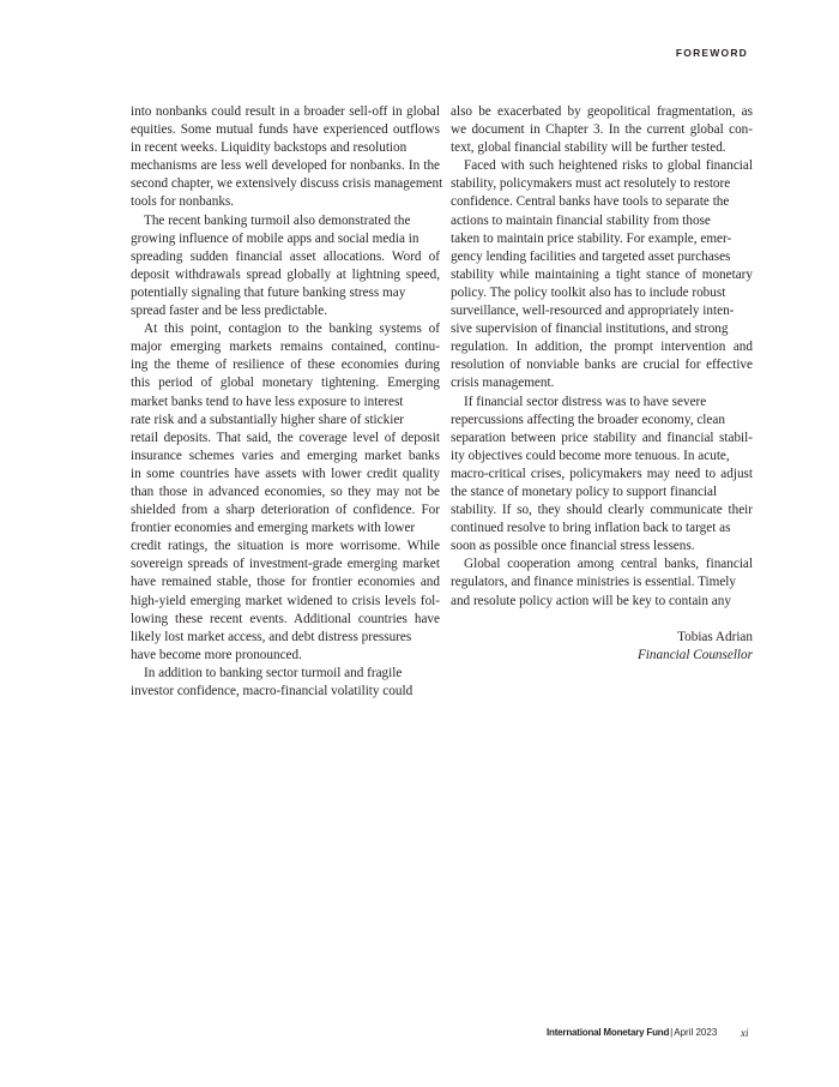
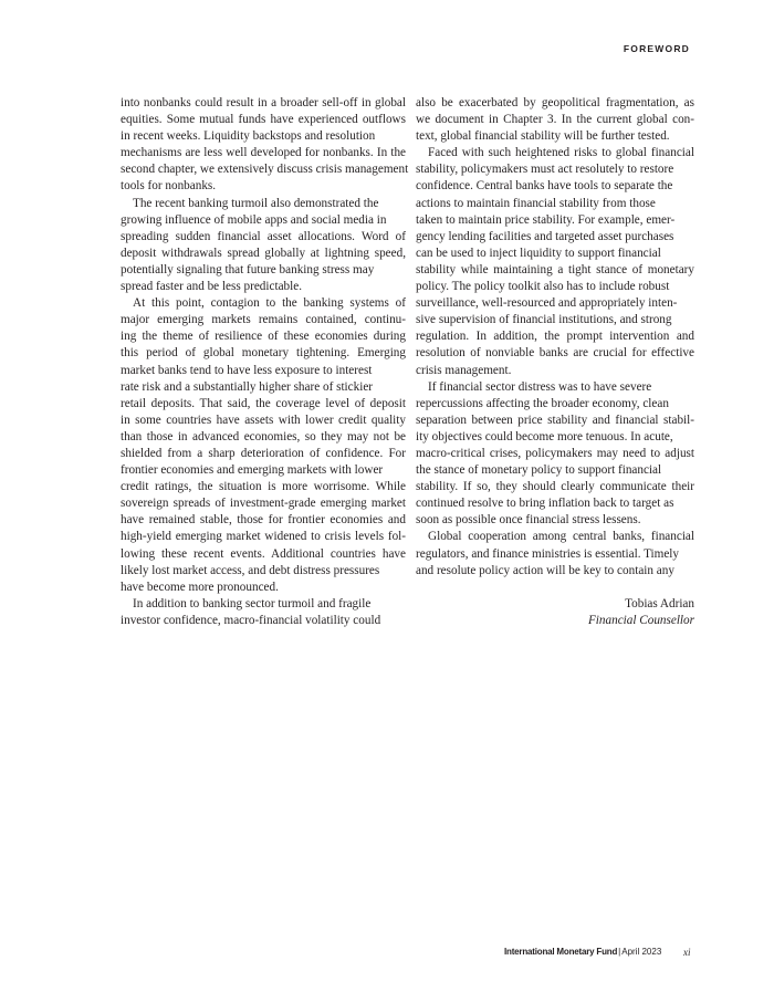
  FOREWORD
  into nonbanks could result in a broader sell-off in global
  equities. Some mutual funds have experienced outflows
  in recent weeks. Liquidity backstops and resolution
  mechanisms are less well developed for nonbanks. In the
  second chapter, we extensively discuss crisis management
  tools for nonbanks.
  The recent banking turmoil also demonstrated the
  growing influence of mobile apps and social media in
  spreading sudden financial asset allocations. Word of
  deposit withdrawals spread globally at lightning speed,
  potentially signaling that future banking stress may
  spread faster and be less predictable.
  At this point, contagion to the banking systems of
  major emerging markets remains contained, continu-
  ing the theme of resilience of these economies during
  this period of global monetary tightening. Emerging
  market banks tend to have less exposure to interest
  rate risk and a substantially higher share of stickier
  retail deposits. That said, the coverage level of deposit
- insurance schemes varies and emerging market banks
  in some countries have assets with lower credit quality
  than those in advanced economies, so they may not be
  shielded from a sharp deterioration of confidence. For
  frontier economies and emerging markets with lower
  credit ratings, the situation is more worrisome. While
  sovereign spreads of investment-grade emerging market
  have remained stable, those for frontier economies and
  high-yield emerging market widened to crisis levels fol-
  lowing these recent events. Additional countries have
  likely lost market access, and debt distress pressures
  have become more pronounced.
  In addition to banking sector turmoil and fragile
  investor confidence, macro-financial volatility could
  also be exacerbated by geopolitical fragmentation, as
  we document in Chapter 3. In the current global con-
  text, global financial stability will be further tested.
  Faced with such heightened risks to global financial
  stability, policymakers must act resolutely to restore
  confidence. Central banks have tools to separate the
  actions to maintain financial stability from those
  taken to maintain price stability. For example, emer-
  gency lending facilities and targeted asset purchases
+ can be used to inject liquidity to support financial
  stability while maintaining a tight stance of monetary
  policy. The policy toolkit also has to include robust
  surveillance, well-resourced and appropriately inten-
  sive supervision of financial institutions, and strong
  regulation. In addition, the prompt intervention and
  resolution of nonviable banks are crucial for effective
  crisis management.
  If financial sector distress was to have severe
  repercussions affecting the broader economy, clean
  separation between price stability and financial stabil-
  ity objectives could become more tenuous. In acute,
  macro-critical crises, policymakers may need to adjust
  the stance of monetary policy to support financial
  stability. If so, they should clearly communicate their
  continued resolve to bring inflation back to target as
  soon as possible once financial stress lessens.
  Global cooperation among central banks, financial
  regulators, and finance ministries is essential. Timely
  and resolute policy action will be key to contain any
  Tobias Adrian
  Financial Counsellor
  International Monetary Fund|April 2023
  xi
